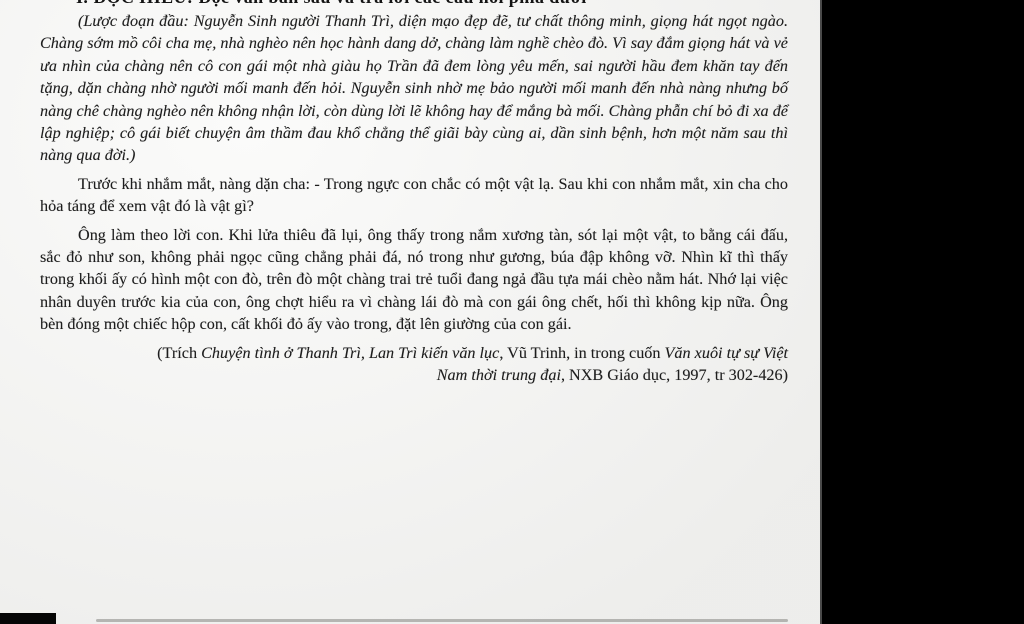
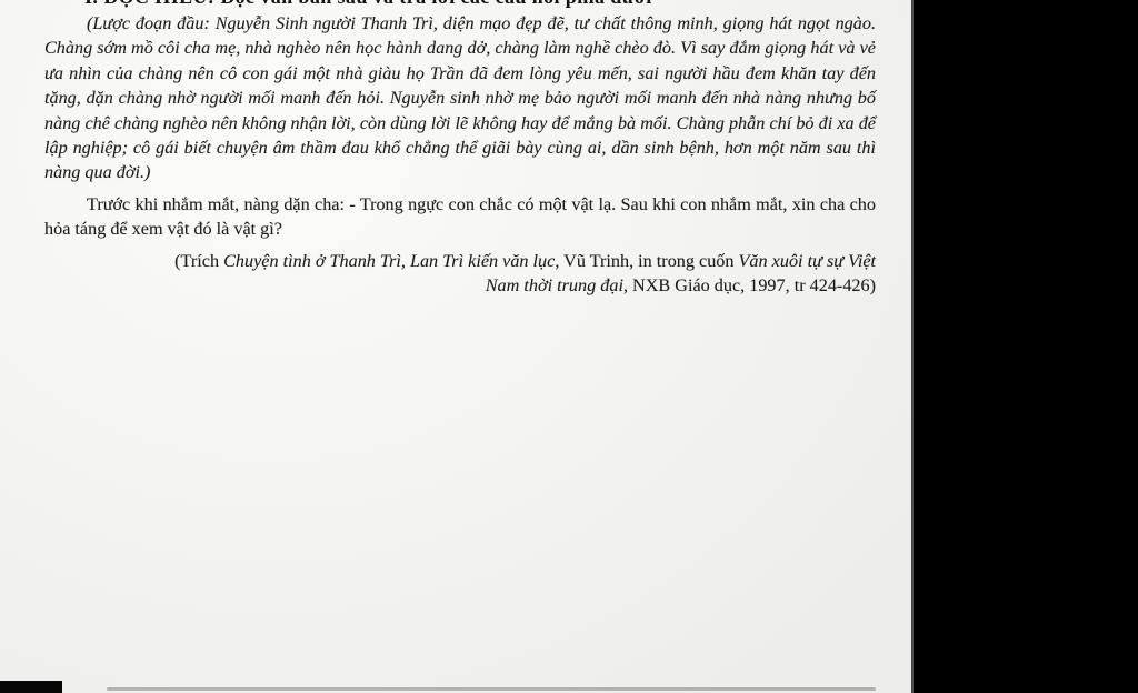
  (Lược đoạn đầu: Nguyễn Sinh người Thanh Trì, diện mạo đẹp đẽ, tư chất thông minh, giọng hát ngọt ngào. Chàng sớm mồ côi cha mẹ, nhà nghèo nên học hành dang dở, chàng làm nghề chèo đò. Vì say đắm giọng hát và vẻ ưa nhìn của chàng nên cô con gái một nhà giàu họ Trần đã đem lòng yêu mến, sai người hầu đem khăn tay đến tặng, dặn chàng nhờ người mối manh đến hỏi. Nguyễn sinh nhờ mẹ bảo người mối manh đến nhà nàng nhưng bố nàng chê chàng nghèo nên không nhận lời, còn dùng lời lẽ không hay để mắng bà mối. Chàng phẫn chí bỏ đi xa để lập nghiệp; cô gái biết chuyện âm thầm đau khổ chẳng thể giãi bày cùng ai, dần sinh bệnh, hơn một năm sau thì nàng qua đời.)
  Trước khi nhắm mắt, nàng dặn cha: - Trong ngực con chắc có một vật lạ. Sau khi con nhắm mắt, xin cha cho hỏa táng để xem vật đó là vật gì?
- Ông làm theo lời con. Khi lửa thiêu đã lụi, ông thấy trong nắm xương tàn, sót lại một vật, to bằng cái đấu, sắc đỏ như son, không phải ngọc cũng chẳng phải đá, nó trong như gương, búa đập không vỡ. Nhìn kĩ thì thấy trong khối ấy có hình một con đò, trên đò một chàng trai trẻ tuổi đang ngả đầu tựa mái chèo nằm hát. Nhớ lại việc nhân duyên trước kia của con, ông chợt hiểu ra vì chàng lái đò mà con gái ông chết, hối thì không kịp nữa. Ông bèn đóng một chiếc hộp con, cất khối đỏ ấy vào trong, đặt lên giường của con gái.
- (Trích Chuyện tình ở Thanh Trì, Lan Trì kiến văn lục, Vũ Trinh, in trong cuốn Văn xuôi tự sự Việt Nam thời trung đại, NXB Giáo dục, 1997, tr 302-426)
+ (Trích Chuyện tình ở Thanh Trì, Lan Trì kiến văn lục, Vũ Trinh, in trong cuốn Văn xuôi tự sự Việt Nam thời trung đại, NXB Giáo dục, 1997, tr 424-426)
